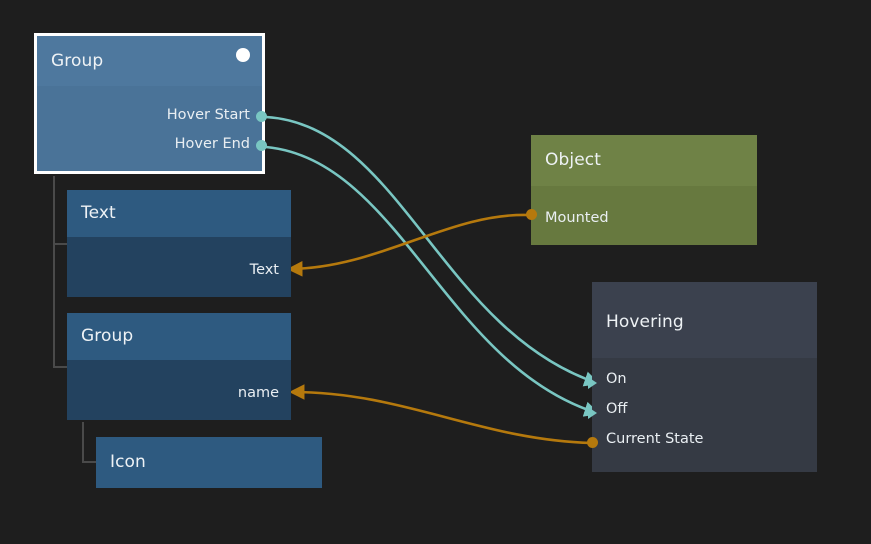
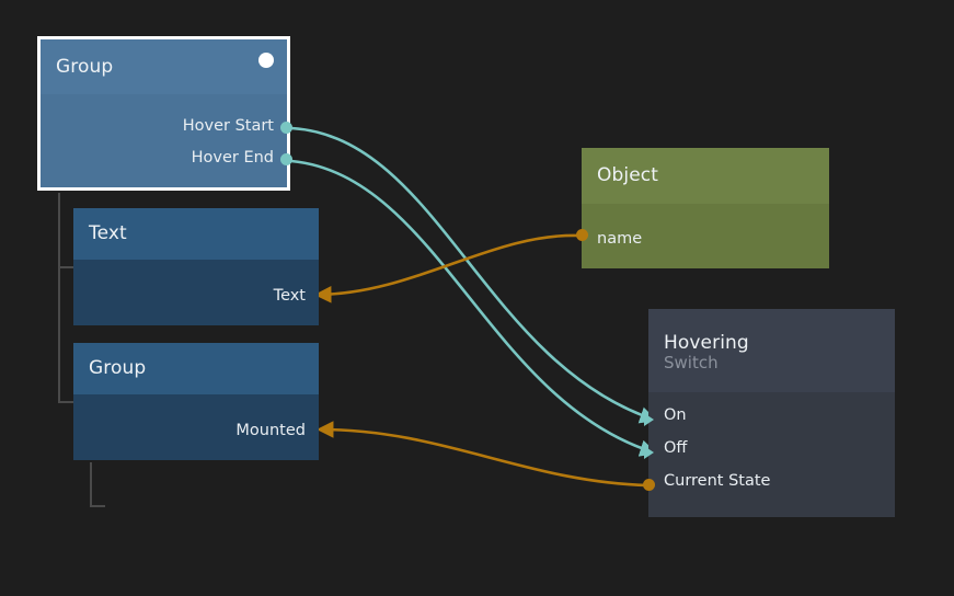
  Group
  Hover Start
  Hover End
  Text
  Text
  Group
- name
+ Mounted
- Icon
  Object
- Mounted
+ name
  Hovering
+ Switch
  On
  Off
  Current State
